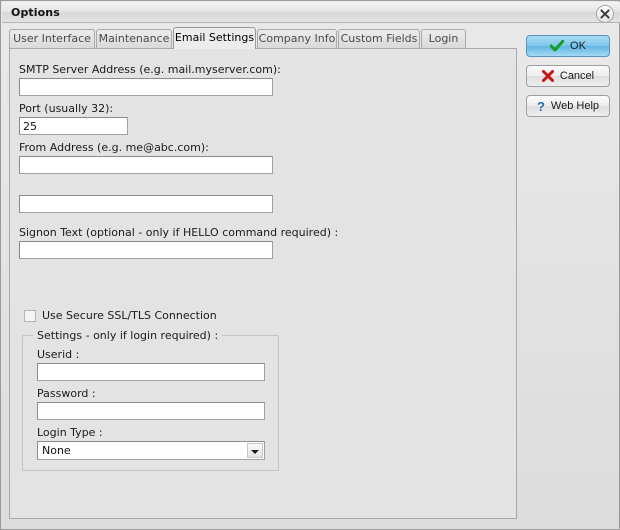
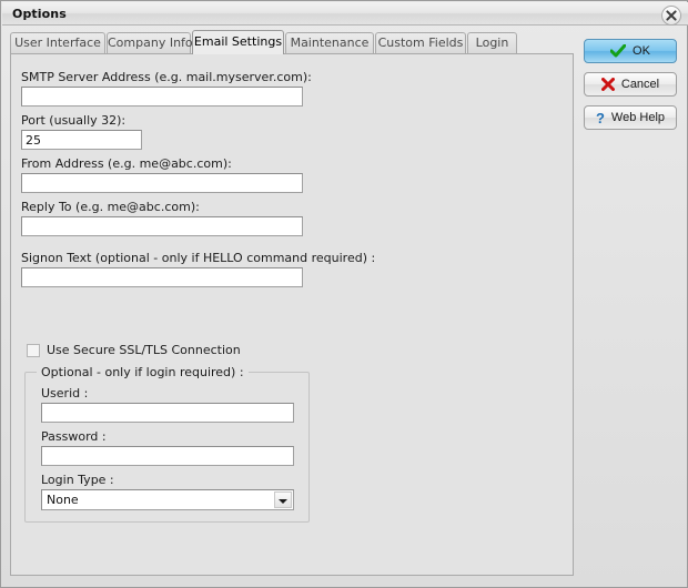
  Options
  User Interface
- Maintenance
+ Company Info
  Email Settings
- Company Info
+ Maintenance
  Custom Fields
  Login
  SMTP Server Address (e.g. mail.myserver.com):
  Port (usually 32):
  25
  From Address (e.g. me@abc.com):
+ Reply To (e.g. me@abc.com):
  Signon Text (optional - only if HELLO command required) :
  Use Secure SSL/TLS Connection
- Settings - only if login required) :
+ Optional - only if login required) :
  Userid :
  Password :
  Login Type :
  None
  OK
  Cancel
  ?
  Web Help
